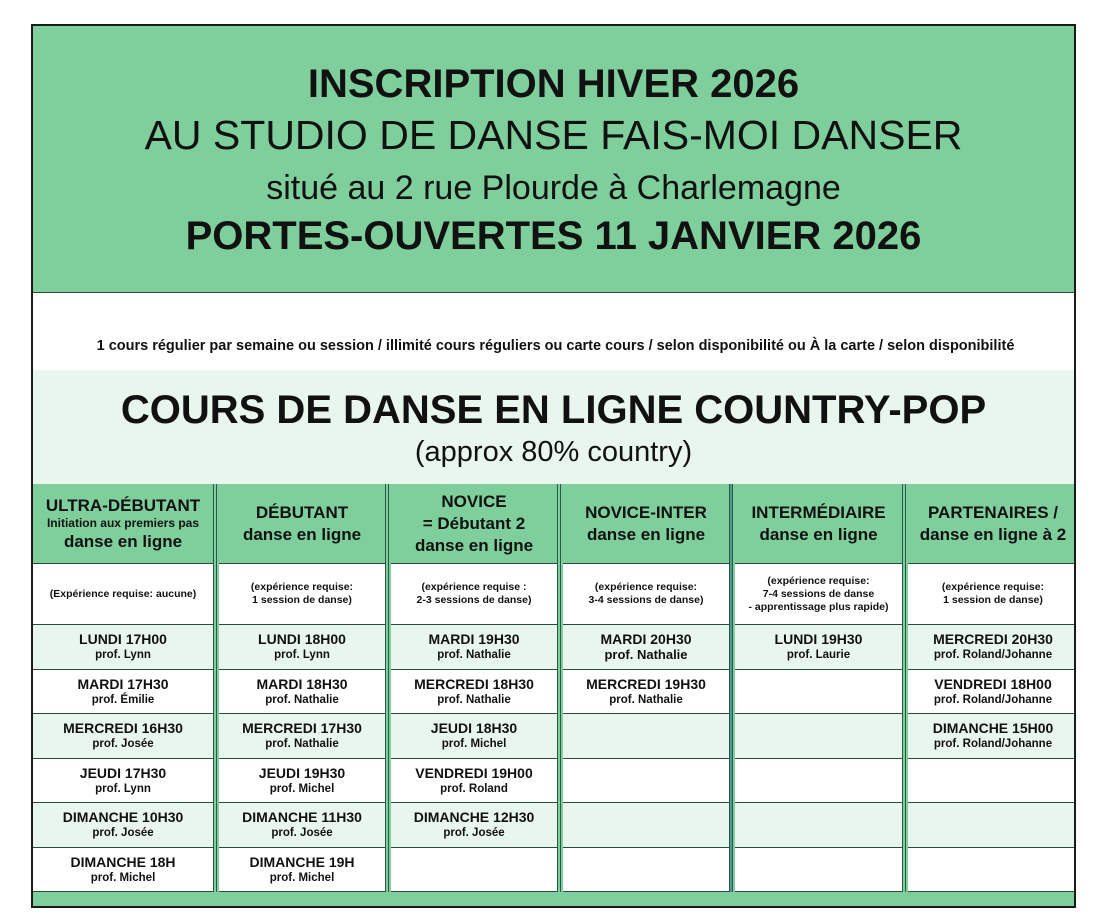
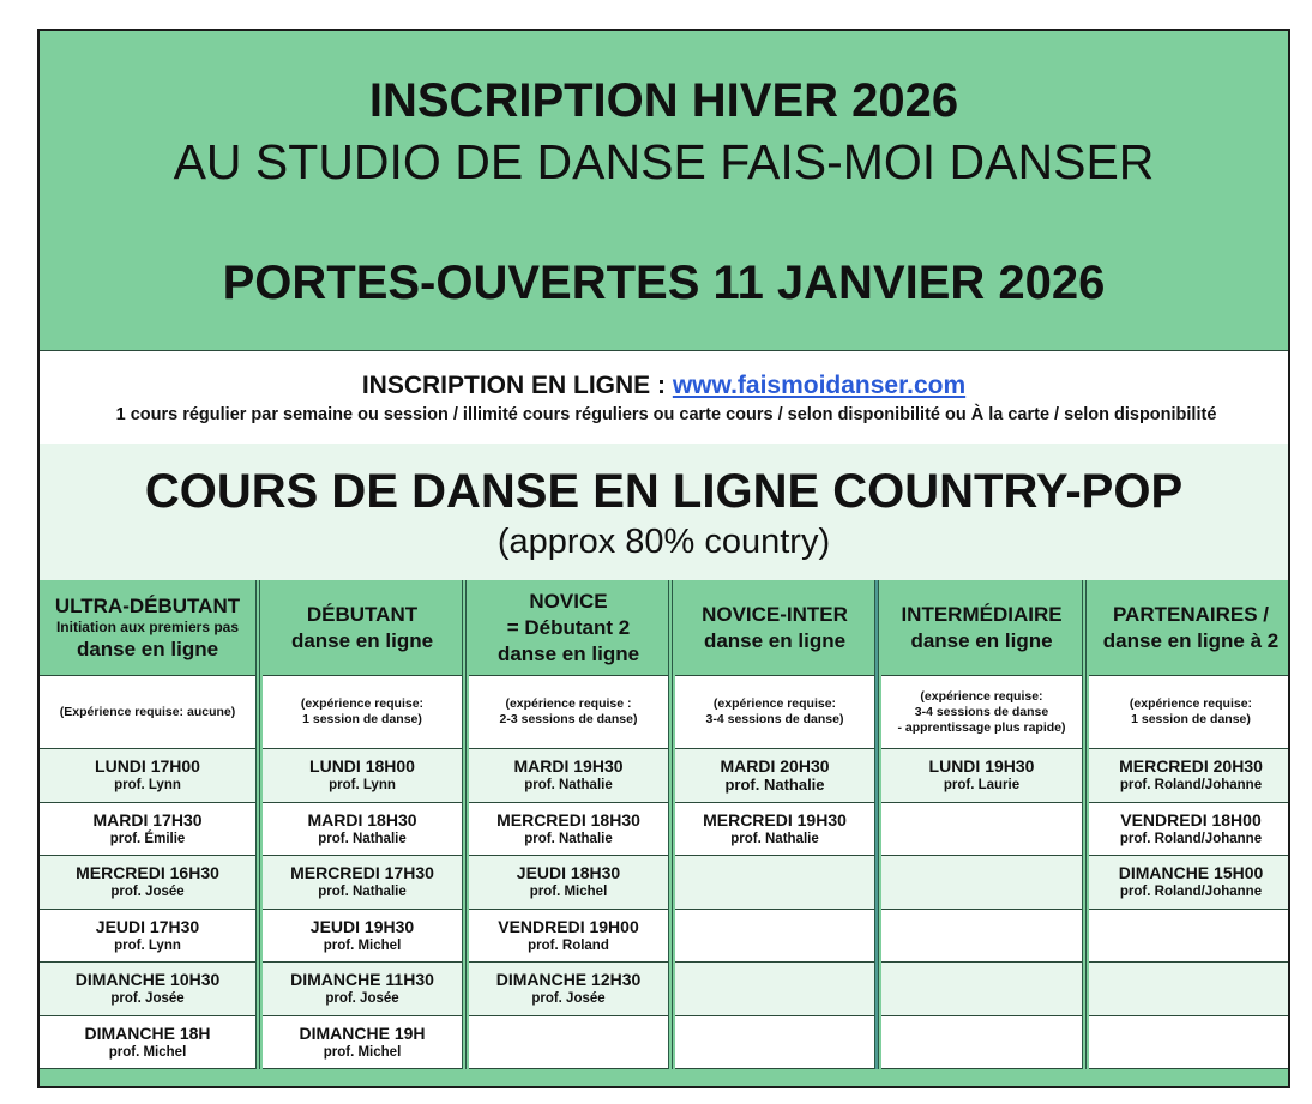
  INSCRIPTION HIVER 2026
  AU STUDIO DE DANSE FAIS-MOI DANSER
- situé au 2 rue Plourde à Charlemagne
  PORTES-OUVERTES 11 JANVIER 2026
+ INSCRIPTION EN LIGNE : www.faismoidanser.com
  1 cours régulier par semaine ou session / illimité cours réguliers ou carte cours / selon disponibilité ou À la carte / selon disponibilité
  COURS DE DANSE EN LIGNE COUNTRY-POP
  (approx 80% country)
  ULTRA-DÉBUTANT
  Initiation aux premiers pas
  danse en ligne
  (Expérience requise: aucune)
  LUNDI 17H00
  prof. Lynn
  MARDI 17H30
  prof. Émilie
  MERCREDI 16H30
  prof. Josée
  JEUDI 17H30
  prof. Lynn
  DIMANCHE 10H30
  prof. Josée
  DIMANCHE 18H
  prof. Michel
  DÉBUTANT
  danse en ligne
  (expérience requise:
  1 session de danse)
  LUNDI 18H00
  prof. Lynn
  MARDI 18H30
  prof. Nathalie
  MERCREDI 17H30
  prof. Nathalie
  JEUDI 19H30
  prof. Michel
  DIMANCHE 11H30
  prof. Josée
  DIMANCHE 19H
  prof. Michel
  NOVICE
  = Débutant 2
  danse en ligne
  (expérience requise :
  2-3 sessions de danse)
  MARDI 19H30
  prof. Nathalie
  MERCREDI 18H30
  prof. Nathalie
  JEUDI 18H30
  prof. Michel
  VENDREDI 19H00
  prof. Roland
  DIMANCHE 12H30
  prof. Josée
  NOVICE-INTER
  danse en ligne
  (expérience requise:
  3-4 sessions de danse)
  MARDI 20H30
  prof. Nathalie
  MERCREDI 19H30
  prof. Nathalie
  INTERMÉDIAIRE
  danse en ligne
  (expérience requise:
- 7-4 sessions de danse
+ 3-4 sessions de danse
  - apprentissage plus rapide)
  LUNDI 19H30
  prof. Laurie
  PARTENAIRES /
  danse en ligne à 2
  (expérience requise:
  1 session de danse)
  MERCREDI 20H30
  prof. Roland/Johanne
  VENDREDI 18H00
  prof. Roland/Johanne
  DIMANCHE 15H00
  prof. Roland/Johanne
